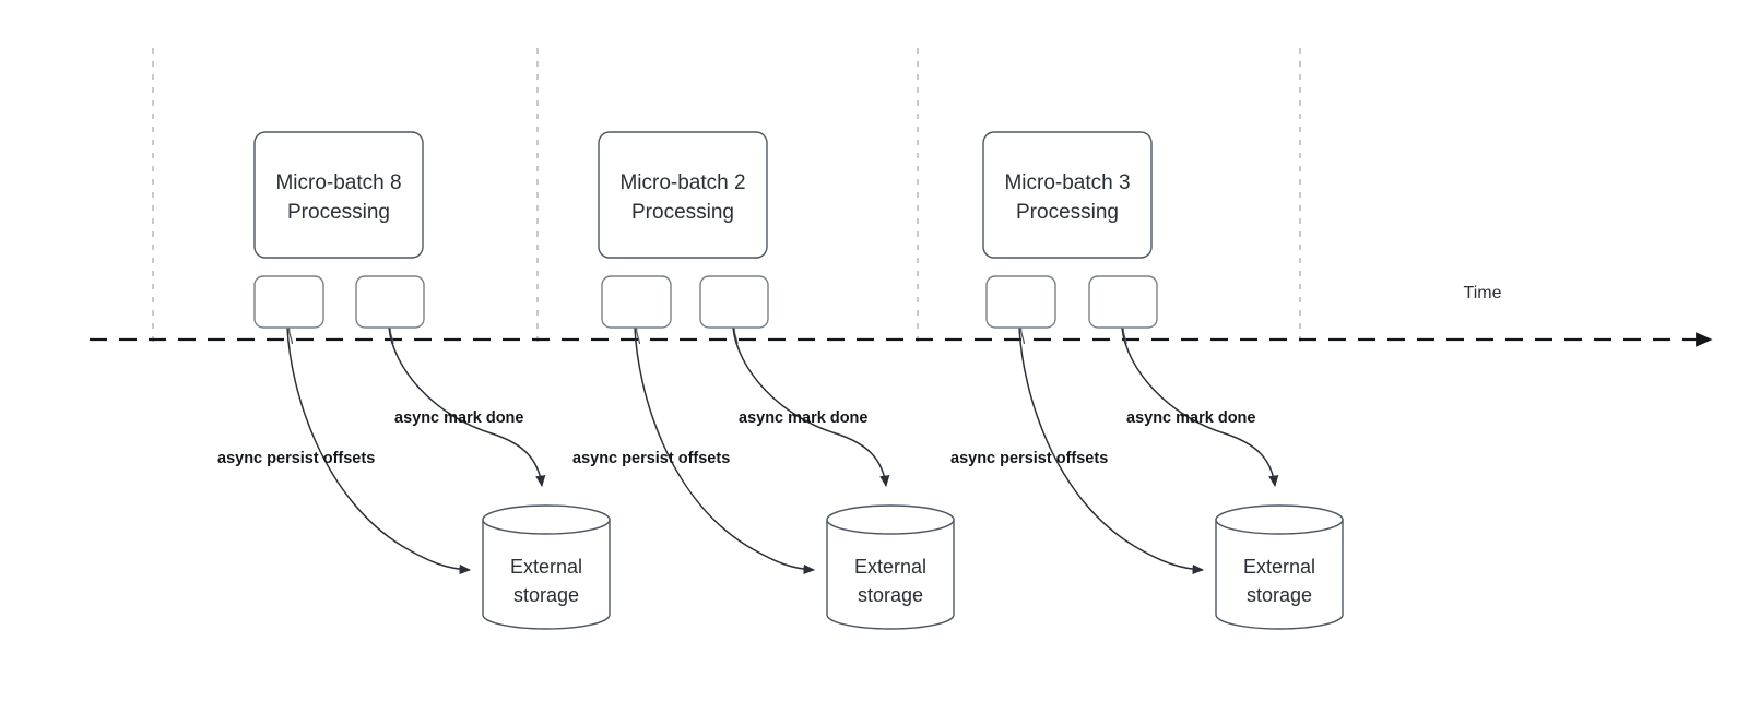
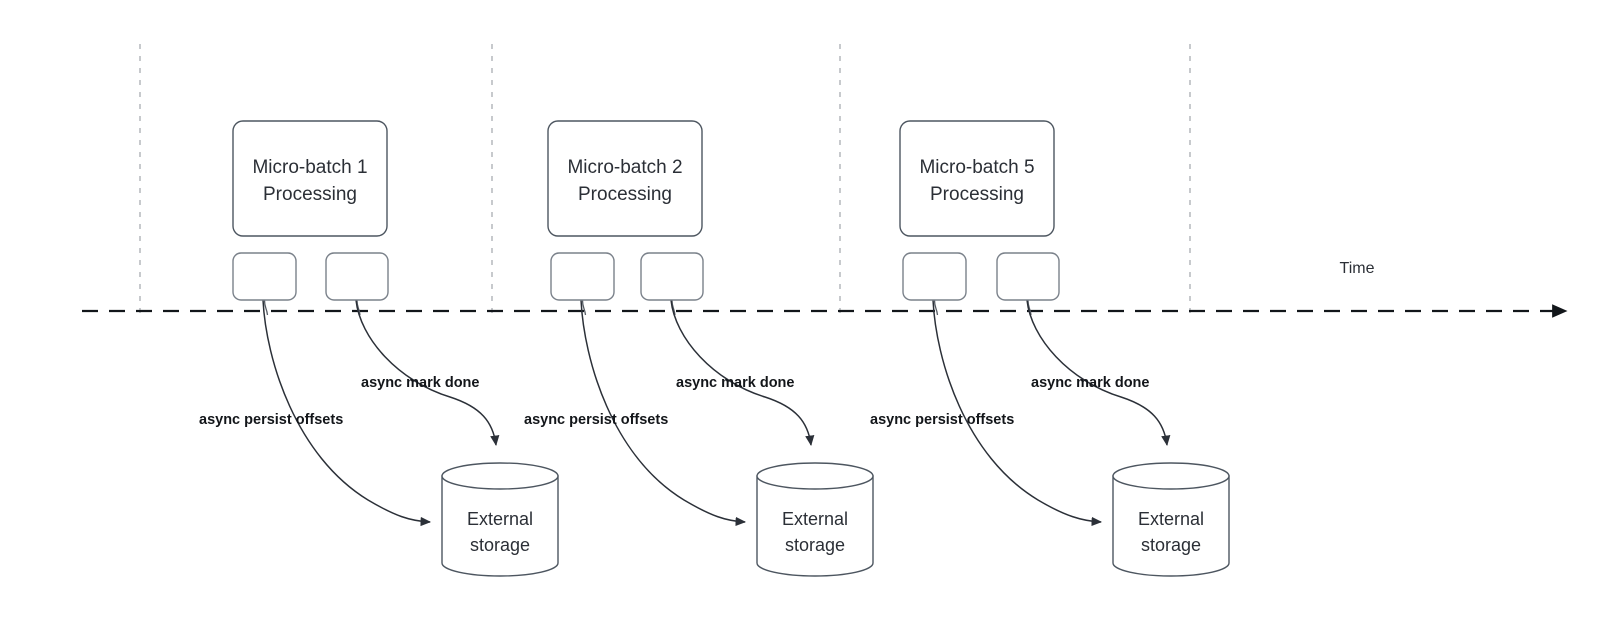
  Time
  async persist offsets
  async mark done
- Micro-batch 8
+ Micro-batch 1
  Processing
  External
  storage
  async persist offsets
  async mark done
  Micro-batch 2
  Processing
  External
  storage
  async persist offsets
  async mark done
- Micro-batch 3
+ Micro-batch 5
  Processing
  External
  storage
